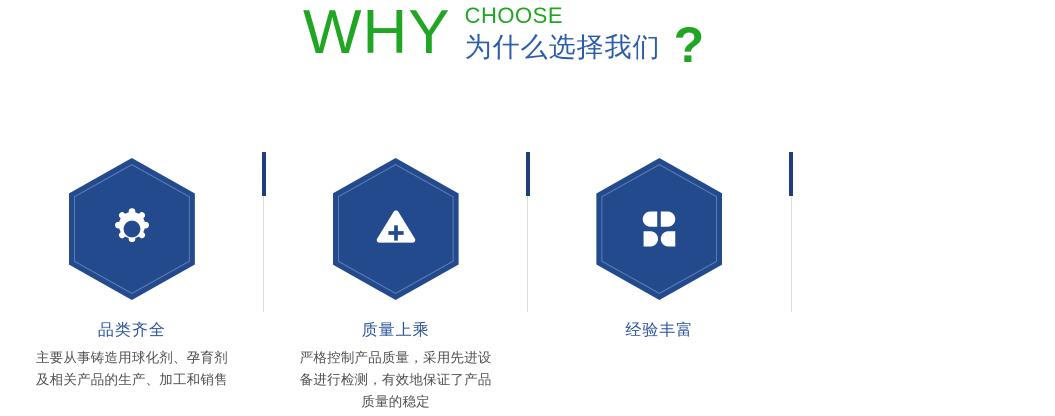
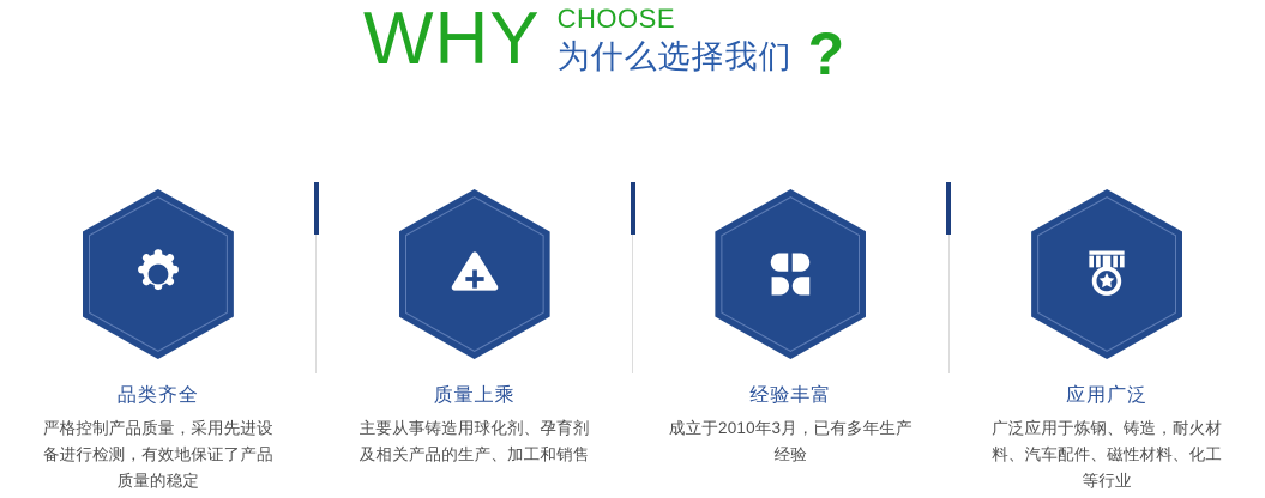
  WHY
  CHOOSE
  为什么选择我们
  ?
  品类齐全
- 主要从事铸造用球化剂、孕育剂及相关产品的生产、加工和销售
+ 严格控制产品质量，采用先进设备进行检测，有效地保证了产品质量的稳定
  质量上乘
- 严格控制产品质量，采用先进设备进行检测，有效地保证了产品质量的稳定
+ 主要从事铸造用球化剂、孕育剂及相关产品的生产、加工和销售
  经验丰富
+ 成立于2010年3月，已有多年生产经验
+ 应用广泛
+ 广泛应用于炼钢、铸造，耐火材料、汽车配件、磁性材料、化工等行业
